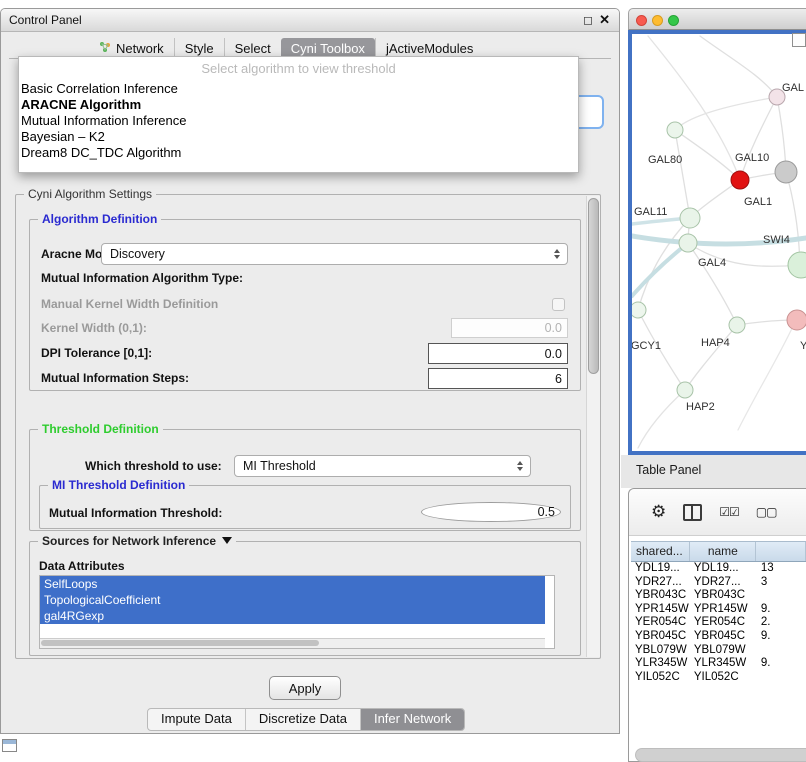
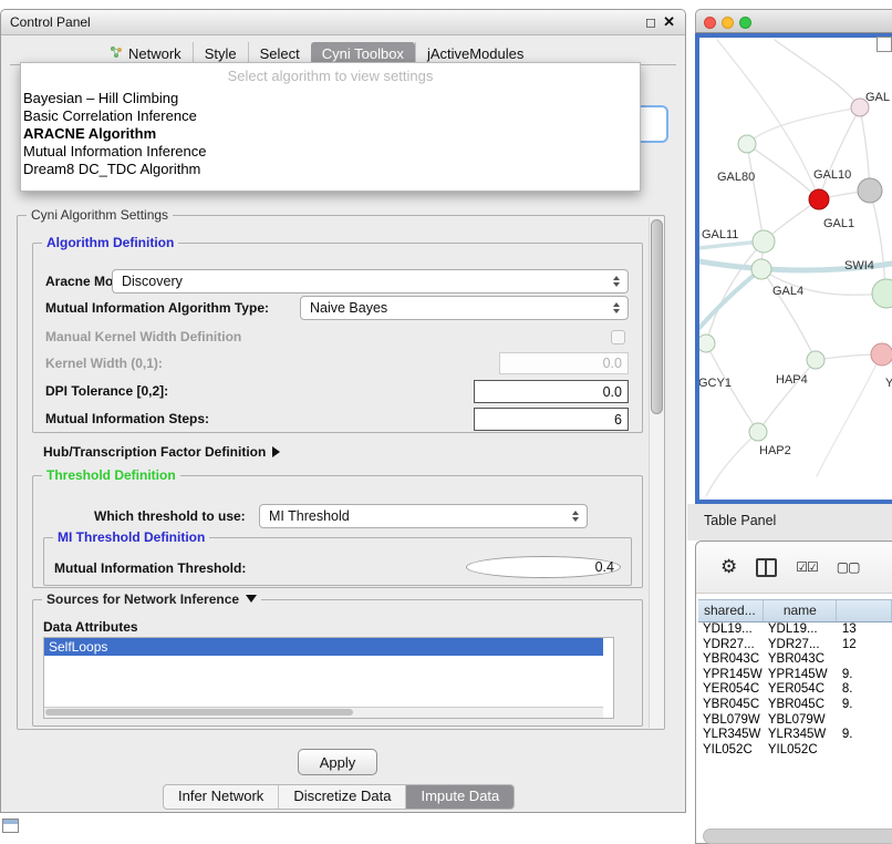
  Control Panel
  ◻
  ✕
  Network
  Style
  Select
  Cyni Toolbox
  jActiveModules
- Select algorithm to view threshold
+ Select algorithm to view settings
+ Bayesian – Hill Climbing
  Basic Correlation Inference
  ARACNE Algorithm
  Mutual Information Inference
- Bayesian – K2
  Dream8 DC_TDC Algorithm
  Cyni Algorithm Settings
  Algorithm Definition
  Aracne Mo
  Discovery
  Mutual Information Algorithm Type:
+ Naive Bayes
  Manual Kernel Width Definition
  Kernel Width (0,1):
  0.0
- DPI Tolerance [0,1]:
+ DPI Tolerance [0,2]:
  0.0
  Mutual Information Steps:
  6
+ Hub/Transcription Factor Definition
  Threshold Definition
  Which threshold to use:
  MI Threshold
  MI Threshold Definition
  Mutual Information Threshold:
- 0.5
+ 0.4
  Sources for Network Inference
  Data Attributes
  SelfLoops
- TopologicalCoefficient
- gal4RGexp
  Apply
- Impute Data
+ Infer Network
  Discretize Data
- Infer Network
+ Impute Data
  Table Panel
  GAL
  GAL80
  GAL10
  GAL11
  GAL1
  SWI4
  GAL4
  GCY1
  HAP4
  HAP2
  Y
  ⚙
  ☑☑
  ▢▢
  shared...
  name
  YDL19...
  YDL19...
  13
  YDR27...
  YDR27...
- 3
+ 12
  YBR043C
  YBR043C
  YPR145W
  YPR145W
  9.
  YER054C
  YER054C
- 2.
+ 8.
  YBR045C
  YBR045C
  9.
  YBL079W
  YBL079W
  YLR345W
  YLR345W
  9.
  YIL052C
  YIL052C
